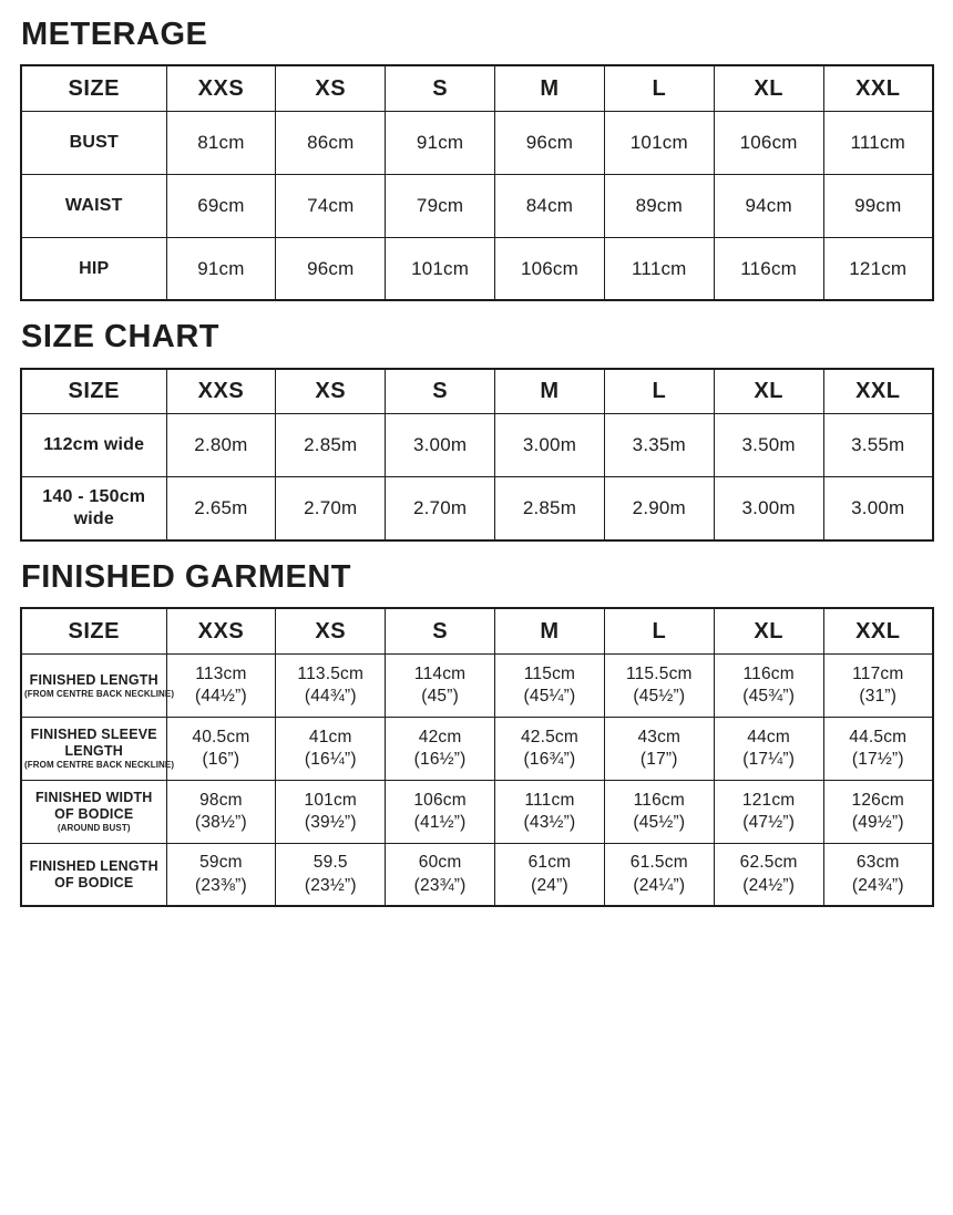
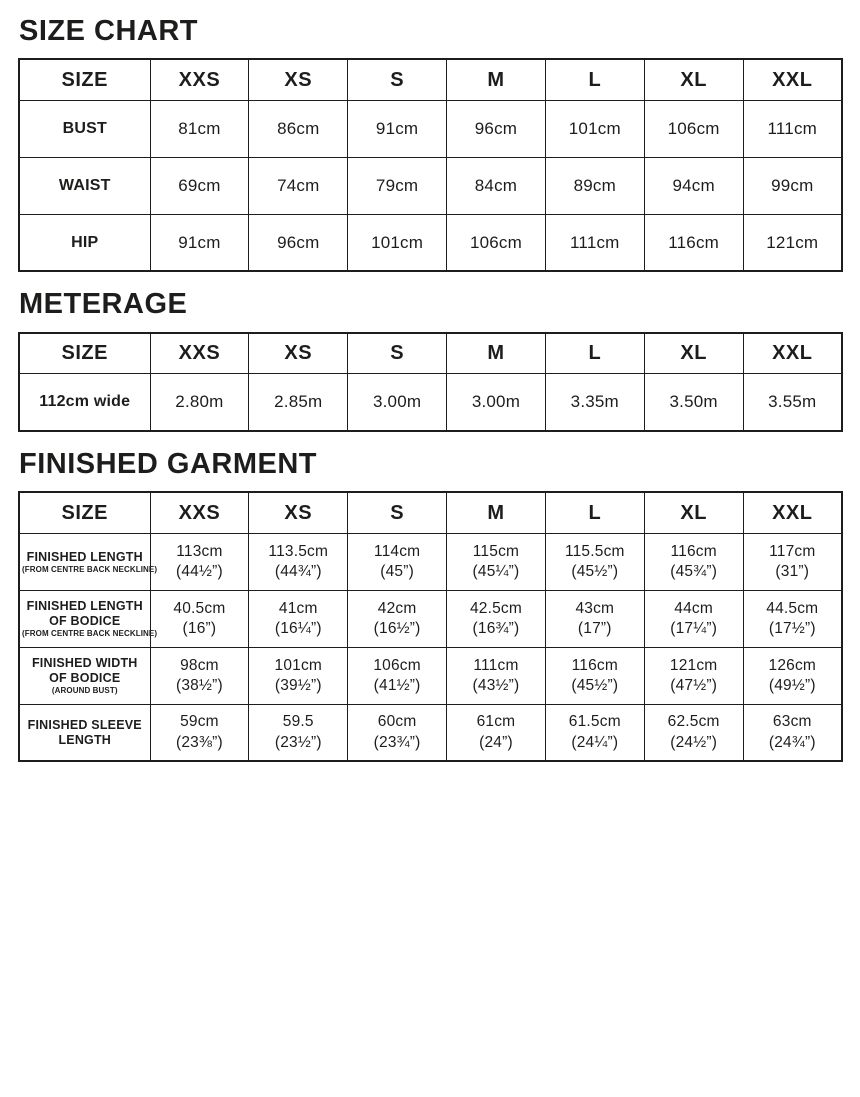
- METERAGE
+ SIZE CHART
  SIZE	XXS	XS	S	M	L	XL	XXL
  BUST	81cm	86cm	91cm	96cm	101cm	106cm	111cm
  WAIST	69cm	74cm	79cm	84cm	89cm	94cm	99cm
  HIP	91cm	96cm	101cm	106cm	111cm	116cm	121cm
- SIZE CHART
+ METERAGE
  SIZE	XXS	XS	S	M	L	XL	XXL
  112cm wide	2.80m	2.85m	3.00m	3.00m	3.35m	3.50m	3.55m
- 140 - 150cm wide	2.65m	2.70m	2.70m	2.85m	2.90m	3.00m	3.00m
  FINISHED GARMENT
  SIZE	XXS	XS	S	M	L	XL	XXL
  FINISHED LENGTH(FROM CENTRE BACK NECKLINE)	113cm(44½”)	113.5cm(44¾”)	114cm(45”)	115cm(45¼”)	115.5cm(45½”)	116cm(45¾”)	117cm(31”)
- FINISHED SLEEVE LENGTH(FROM CENTRE BACK NECKLINE)	40.5cm(16”)	41cm(16¼”)	42cm(16½”)	42.5cm(16¾”)	43cm(17”)	44cm(17¼”)	44.5cm(17½”)
+ FINISHED LENGTH OF BODICE(FROM CENTRE BACK NECKLINE)	40.5cm(16”)	41cm(16¼”)	42cm(16½”)	42.5cm(16¾”)	43cm(17”)	44cm(17¼”)	44.5cm(17½”)
  FINISHED WIDTH OF BODICE(AROUND BUST)	98cm(38½”)	101cm(39½”)	106cm(41½”)	111cm(43½”)	116cm(45½”)	121cm(47½”)	126cm(49½”)
- FINISHED LENGTH OF BODICE	59cm(23⅜”)	59.5(23½”)	60cm(23¾”)	61cm(24”)	61.5cm(24¼”)	62.5cm(24½”)	63cm(24¾”)
+ FINISHED SLEEVE LENGTH	59cm(23⅜”)	59.5(23½”)	60cm(23¾”)	61cm(24”)	61.5cm(24¼”)	62.5cm(24½”)	63cm(24¾”)
